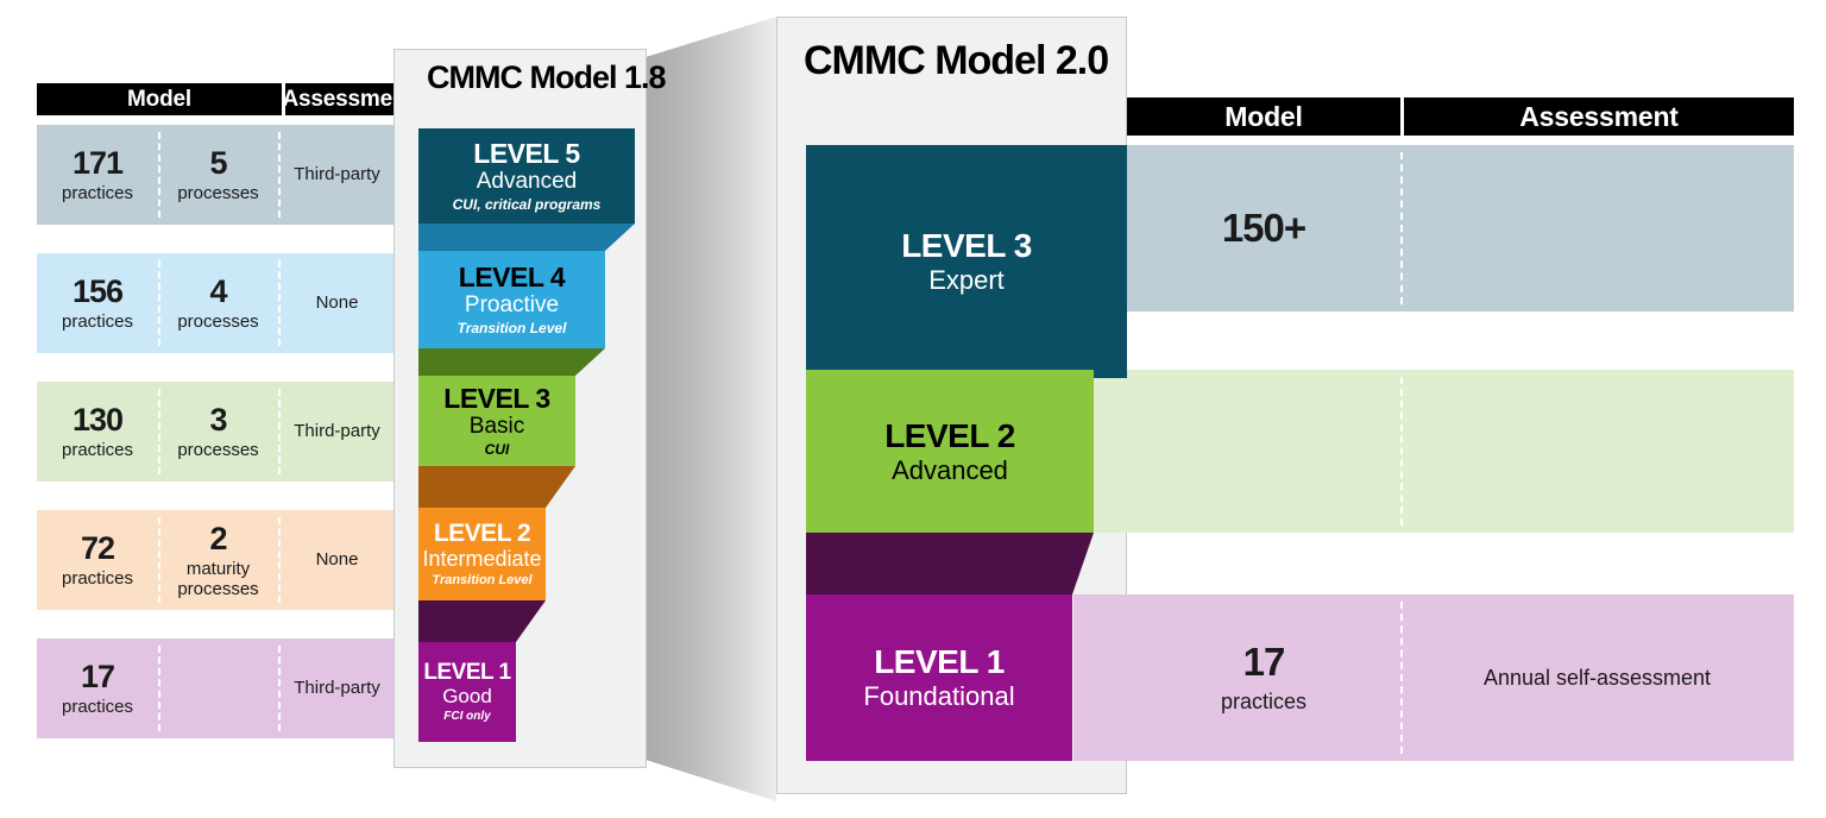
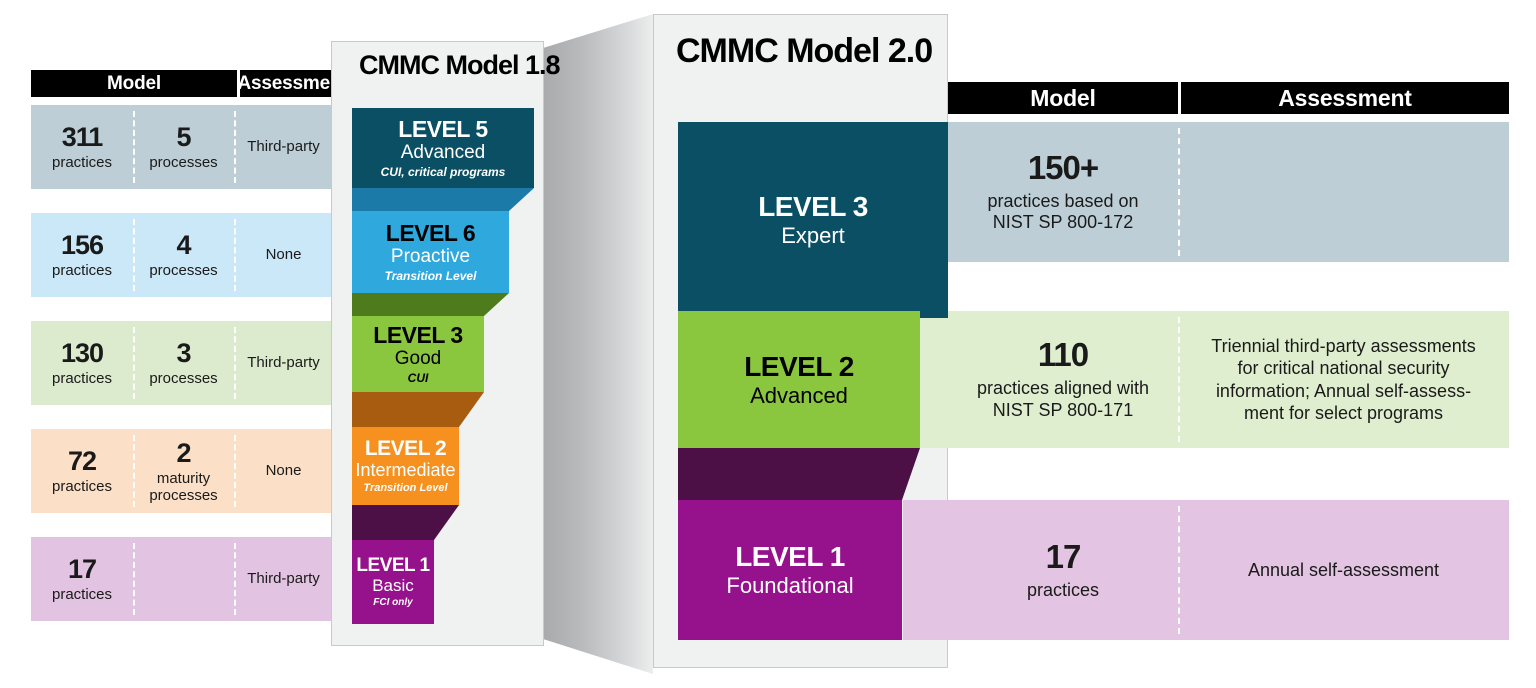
  Model
  Assessme
- 171
+ 311
  practices
  5
  processes
  Third-party
  156
  practices
  4
  processes
  None
  130
  practices
  3
  processes
  Third-party
  72
  practices
  2
  maturity
  processes
  None
  17
  practices
  Third-party
  CMMC Model 1.8
  LEVEL 5
  Advanced
  CUI, critical programs
- LEVEL 4
+ LEVEL 6
  Proactive
  Transition Level
  LEVEL 3
- Basic
+ Good
  CUI
  LEVEL 2
  Intermediate
  Transition Level
  LEVEL 1
- Good
+ Basic
  FCI only
  CMMC Model 2.0
  150+
+ practices based on
+ NIST SP 800-172
+ 110
+ practices aligned with
+ NIST SP 800-171
+ Triennial third-party assessments
+ for critical national security
+ information; Annual self-assess-
+ ment for select programs
  17
  practices
  Annual self-assessment
  Model
  Assessment
  LEVEL 3
  Expert
  LEVEL 2
  Advanced
  LEVEL 1
  Foundational
